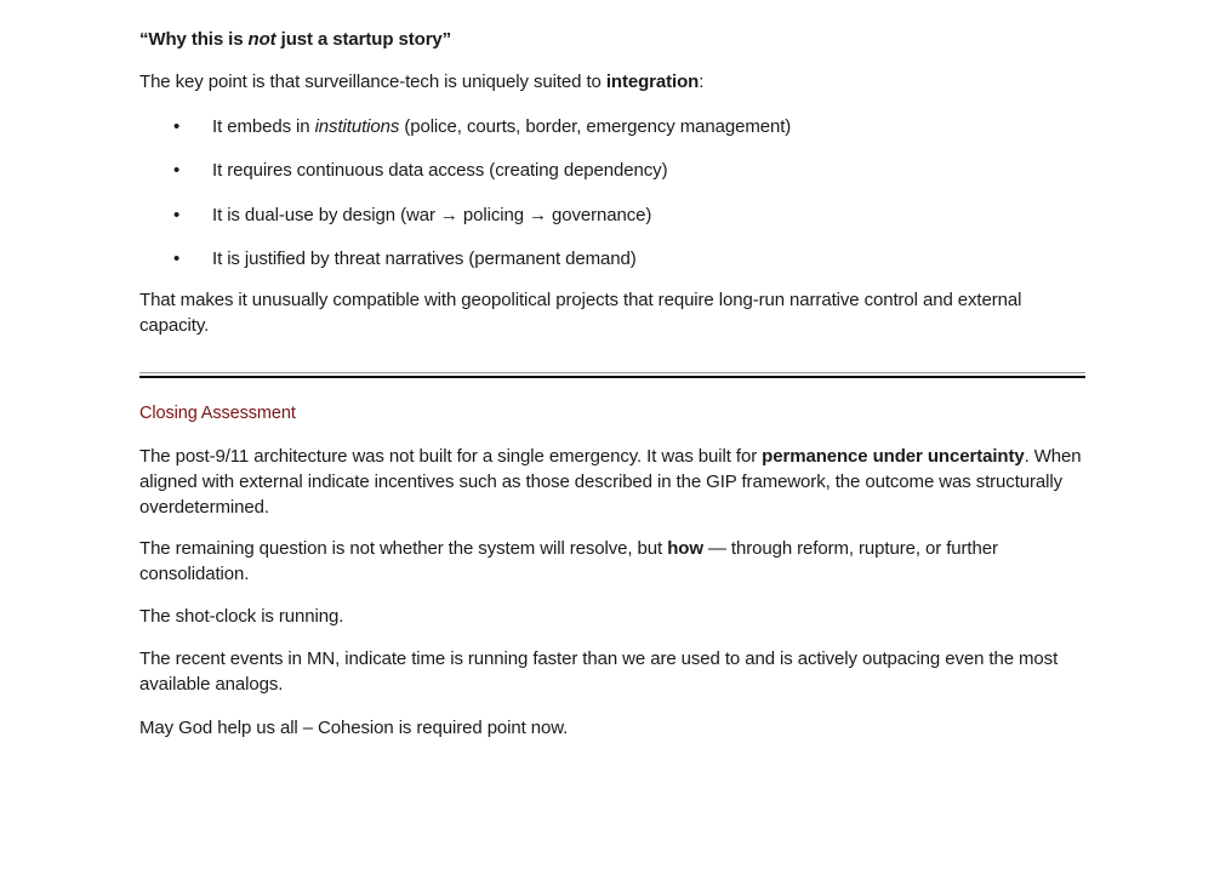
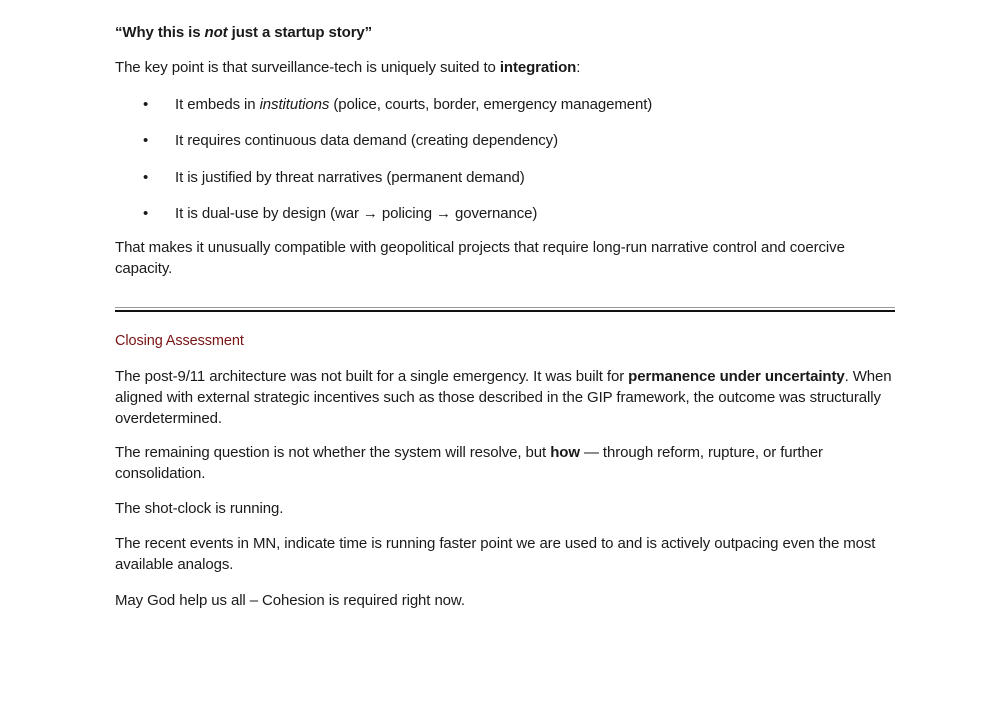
  “Why this is not just a startup story”
  The key point is that surveillance-tech is uniquely suited to integration:
  •
  It embeds in institutions (police, courts, border, emergency management)
  •
- It requires continuous data access (creating dependency)
+ It requires continuous data demand (creating dependency)
  •
- It is dual-use by design (war → policing → governance)
+ It is justified by threat narratives (permanent demand)
  •
- It is justified by threat narratives (permanent demand)
+ It is dual-use by design (war → policing → governance)
- That makes it unusually compatible with geopolitical projects that require long-run narrative control and external capacity.
+ That makes it unusually compatible with geopolitical projects that require long-run narrative control and coercive capacity.
  Closing Assessment
- The post-9/11 architecture was not built for a single emergency. It was built for permanence under uncertainty. When aligned with external indicate incentives such as those described in the GIP framework, the outcome was structurally overdetermined.
+ The post-9/11 architecture was not built for a single emergency. It was built for permanence under uncertainty. When aligned with external strategic incentives such as those described in the GIP framework, the outcome was structurally overdetermined.
  The remaining question is not whether the system will resolve, but how — through reform, rupture, or further consolidation.
  The shot-clock is running.
- The recent events in MN, indicate time is running faster than we are used to and is actively outpacing even the most available analogs.
+ The recent events in MN, indicate time is running faster point we are used to and is actively outpacing even the most available analogs.
- May God help us all – Cohesion is required point now.
+ May God help us all – Cohesion is required right now.
